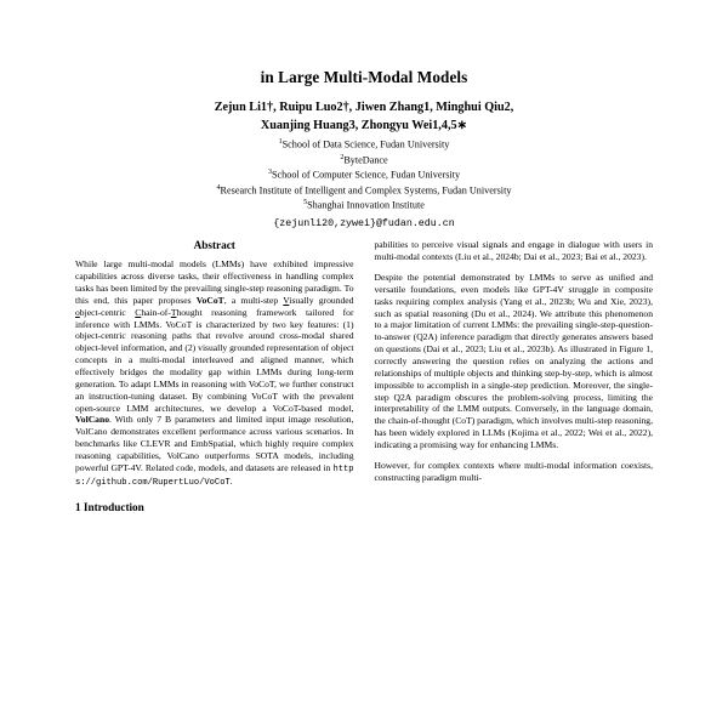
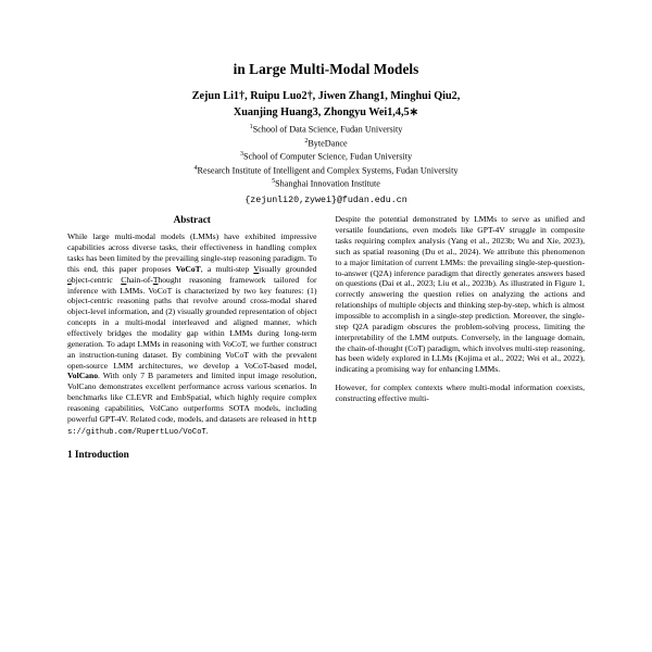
  in Large Multi-Modal Models
  Zejun Li1†, Ruipu Luo2†, Jiwen Zhang1, Minghui Qiu2,
  Xuanjing Huang3, Zhongyu Wei1,4,5∗
  School of Data Science, Fudan University
  ByteDance
  School of Computer Science, Fudan University
  Research Institute of Intelligent and Complex Systems, Fudan University
  Shanghai Innovation Institute
  {zejunli20,zywei}@fudan.edu.cn
  Abstract
  While large multi-modal models (LMMs) have exhibited impressive capabilities across diverse tasks, their effectiveness in handling complex tasks has been limited by the prevailing single-step reasoning paradigm. To this end, this paper proposes VoCoT, a multi-step Visually grounded object-centric Chain-of-Thought reasoning framework tailored for inference with LMMs. VoCoT is characterized by two key features: (1) object-centric reasoning paths that revolve around cross-modal shared object-level information, and (2) visually grounded representation of object concepts in a multi-modal interleaved and aligned manner, which effectively bridges the modality gap within LMMs during long-term generation. To adapt LMMs in reasoning with VoCoT, we further construct an instruction-tuning dataset. By combining VoCoT with the prevalent open-source LMM architectures, we develop a VoCoT-based model, VolCano. With only 7 B parameters and limited input image resolution, VolCano demonstrates excellent performance across various scenarios. In benchmarks like CLEVR and EmbSpatial, which highly require complex reasoning capabilities, VolCano outperforms SOTA models, including powerful GPT-4V. Related code, models, and datasets are released in https://github.com/RupertLuo/VoCoT.
  1 Introduction
- pabilities to perceive visual signals and engage in dialogue with users in multi-modal contexts (Liu et al., 2024b; Dai et al., 2023; Bai et al., 2023).
  Despite the potential demonstrated by LMMs to serve as unified and versatile foundations, even models like GPT-4V struggle in composite tasks requiring complex analysis (Yang et al., 2023b; Wu and Xie, 2023), such as spatial reasoning (Du et al., 2024). We attribute this phenomenon to a major limitation of current LMMs: the prevailing single-step-question-to-answer (Q2A) inference paradigm that directly generates answers based on questions (Dai et al., 2023; Liu et al., 2023b). As illustrated in Figure 1, correctly answering the question relies on analyzing the actions and relationships of multiple objects and thinking step-by-step, which is almost impossible to accomplish in a single-step prediction. Moreover, the single-step Q2A paradigm obscures the problem-solving process, limiting the interpretability of the LMM outputs. Conversely, in the language domain, the chain-of-thought (CoT) paradigm, which involves multi-step reasoning, has been widely explored in LLMs (Kojima et al., 2022; Wei et al., 2022), indicating a promising way for enhancing LMMs.
- However, for complex contexts where multi-modal information coexists, constructing paradigm multi-
+ However, for complex contexts where multi-modal information coexists, constructing effective multi-
